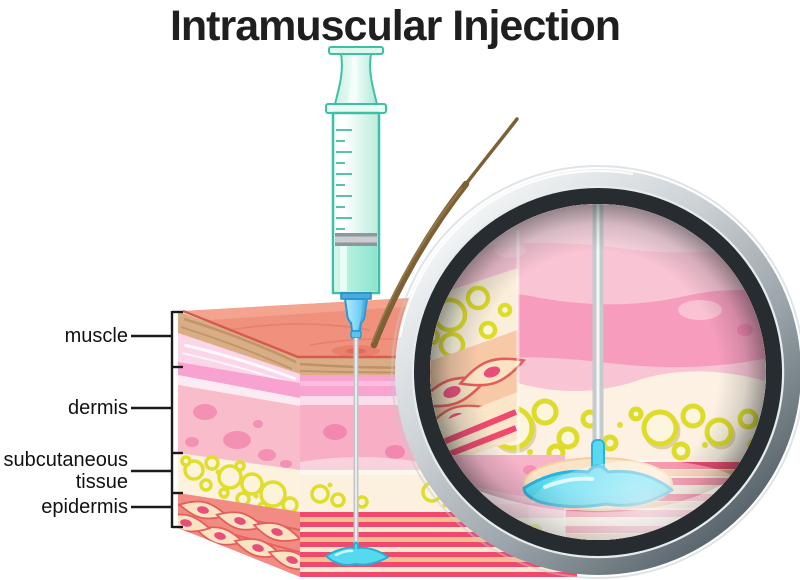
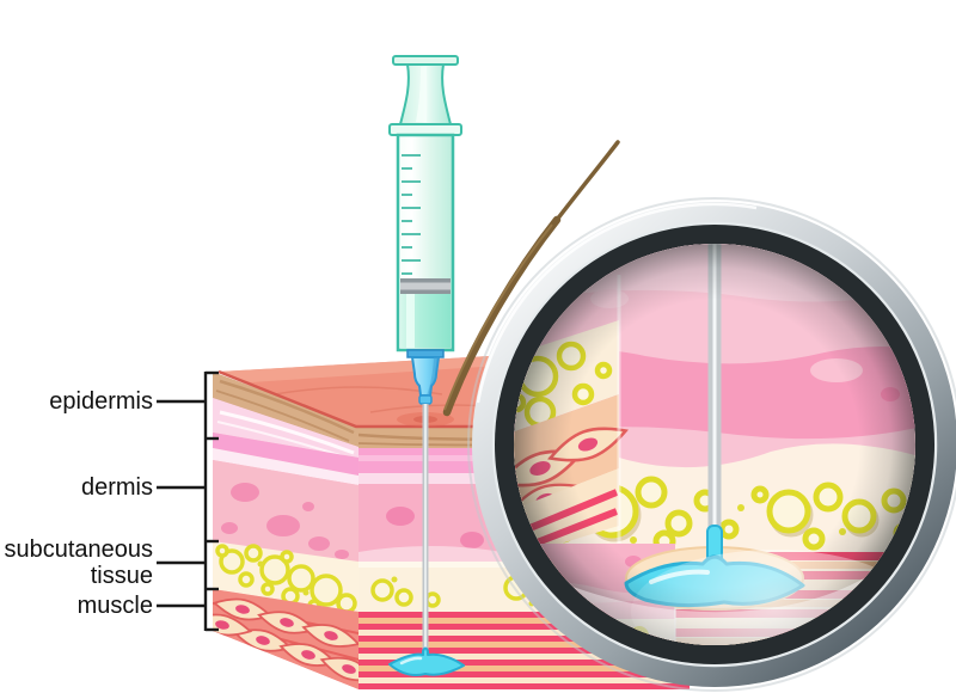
- Intramuscular Injection
- muscle
+ epidermis
  dermis
  subcutaneous
  tissue
- epidermis
+ muscle
